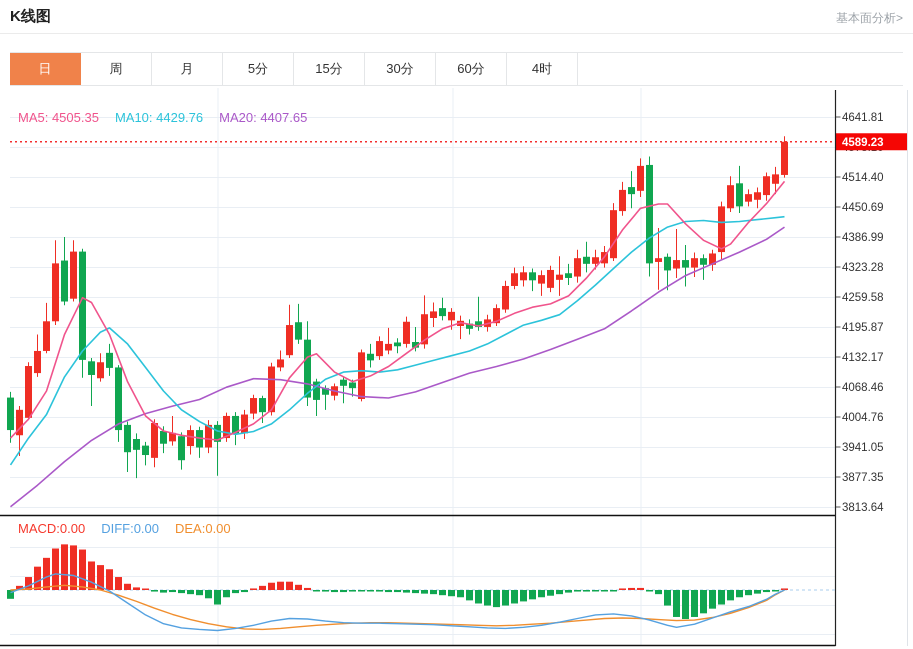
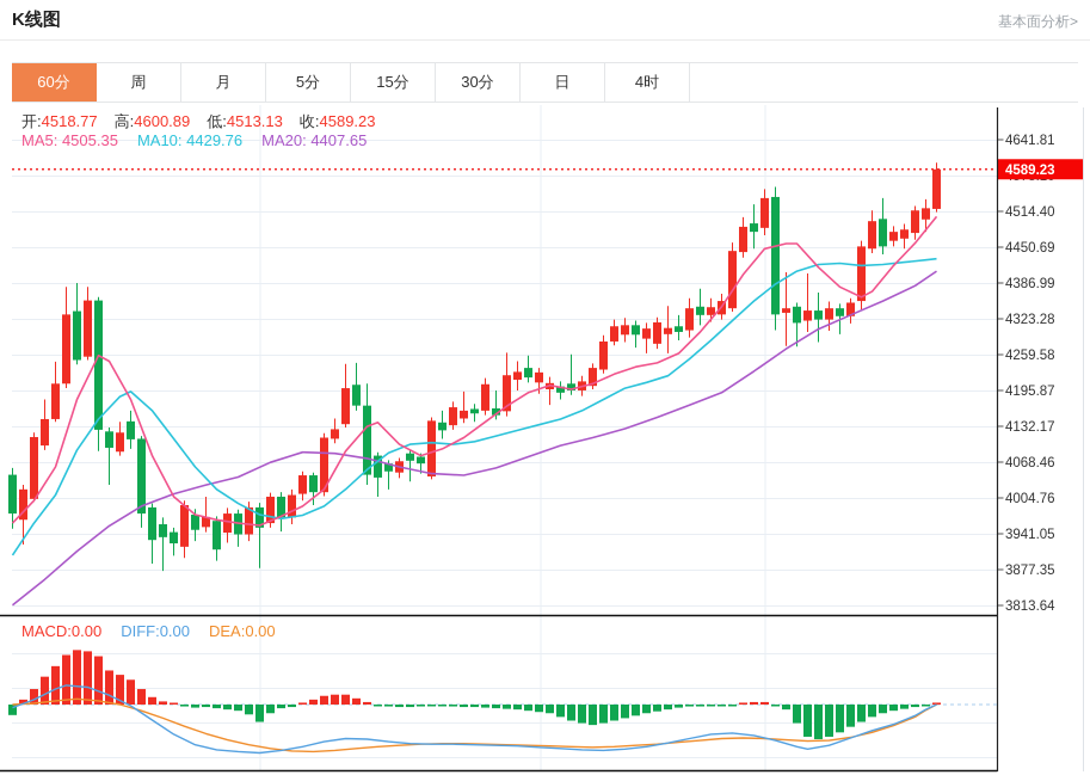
  K线图
  基本面分析>
- 日
+ 60分
  周
  月
  5分
  15分
  30分
- 60分
+ 日
  4时
  4641.81
  4514.40
  4450.69
  4386.99
  4323.28
  4259.58
  4195.87
  4132.17
  4068.46
  4004.76
  3941.05
  3877.35
  3813.64
  4589.23
+ 开:4518.77 高:4600.89 低:4513.13 收:4589.23
  MA5: 4505.35 MA10: 4429.76 MA20: 4407.65
  MACD:0.00 DIFF:0.00 DEA:0.00
